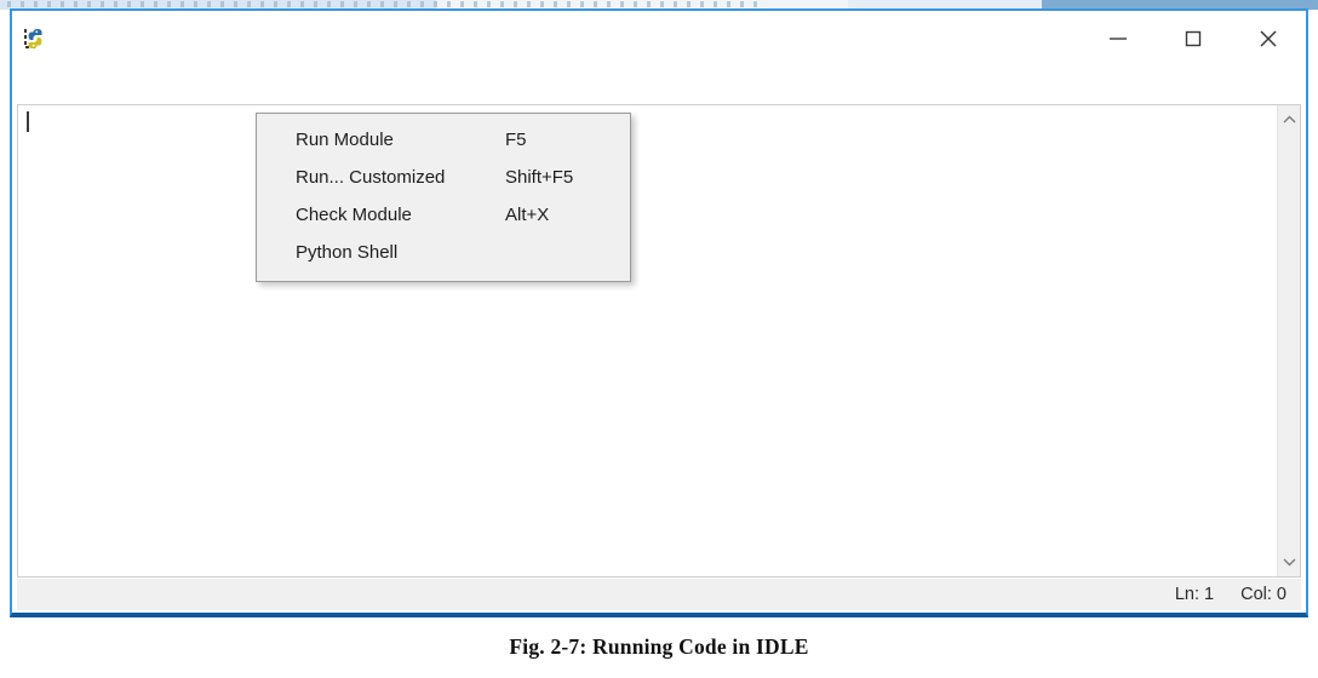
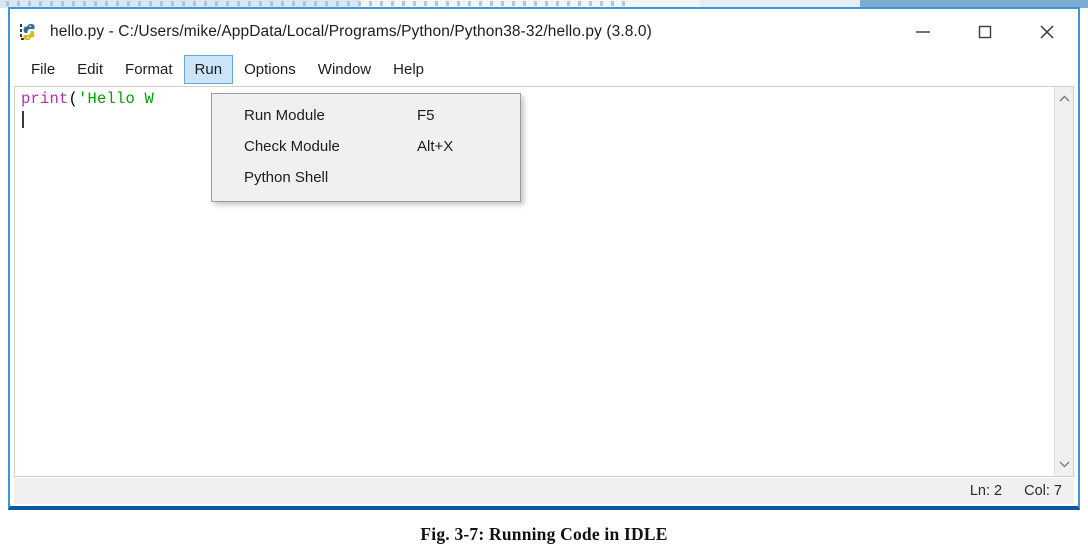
+ hello.py - C:/Users/mike/AppData/Local/Programs/Python/Python38-32/hello.py (3.8.0)
+ File
+ Edit
+ Format
+ Run
+ Options
+ Window
+ Help
+ print('Hello W
- Ln: 1
+ Ln: 2
- Col: 0
+ Col: 7
  Run Module
  F5
- Run... Customized
- Shift+F5
  Check Module
  Alt+X
  Python Shell
- Fig. 2-7: Running Code in IDLE
+ Fig. 3-7: Running Code in IDLE
